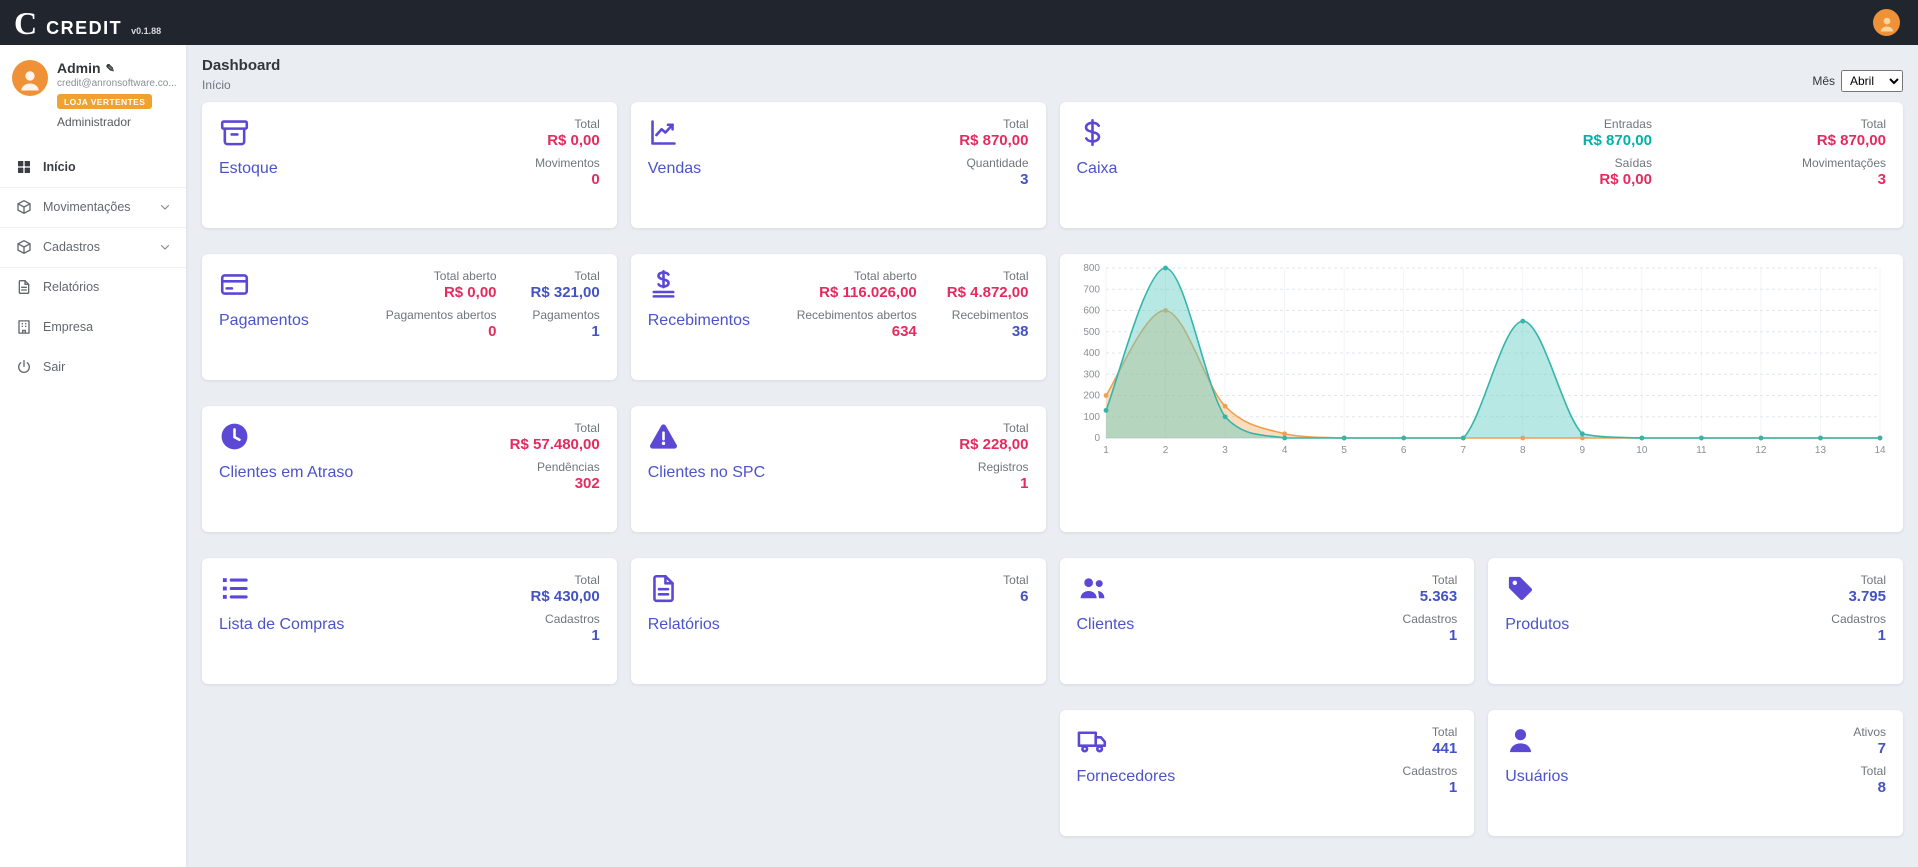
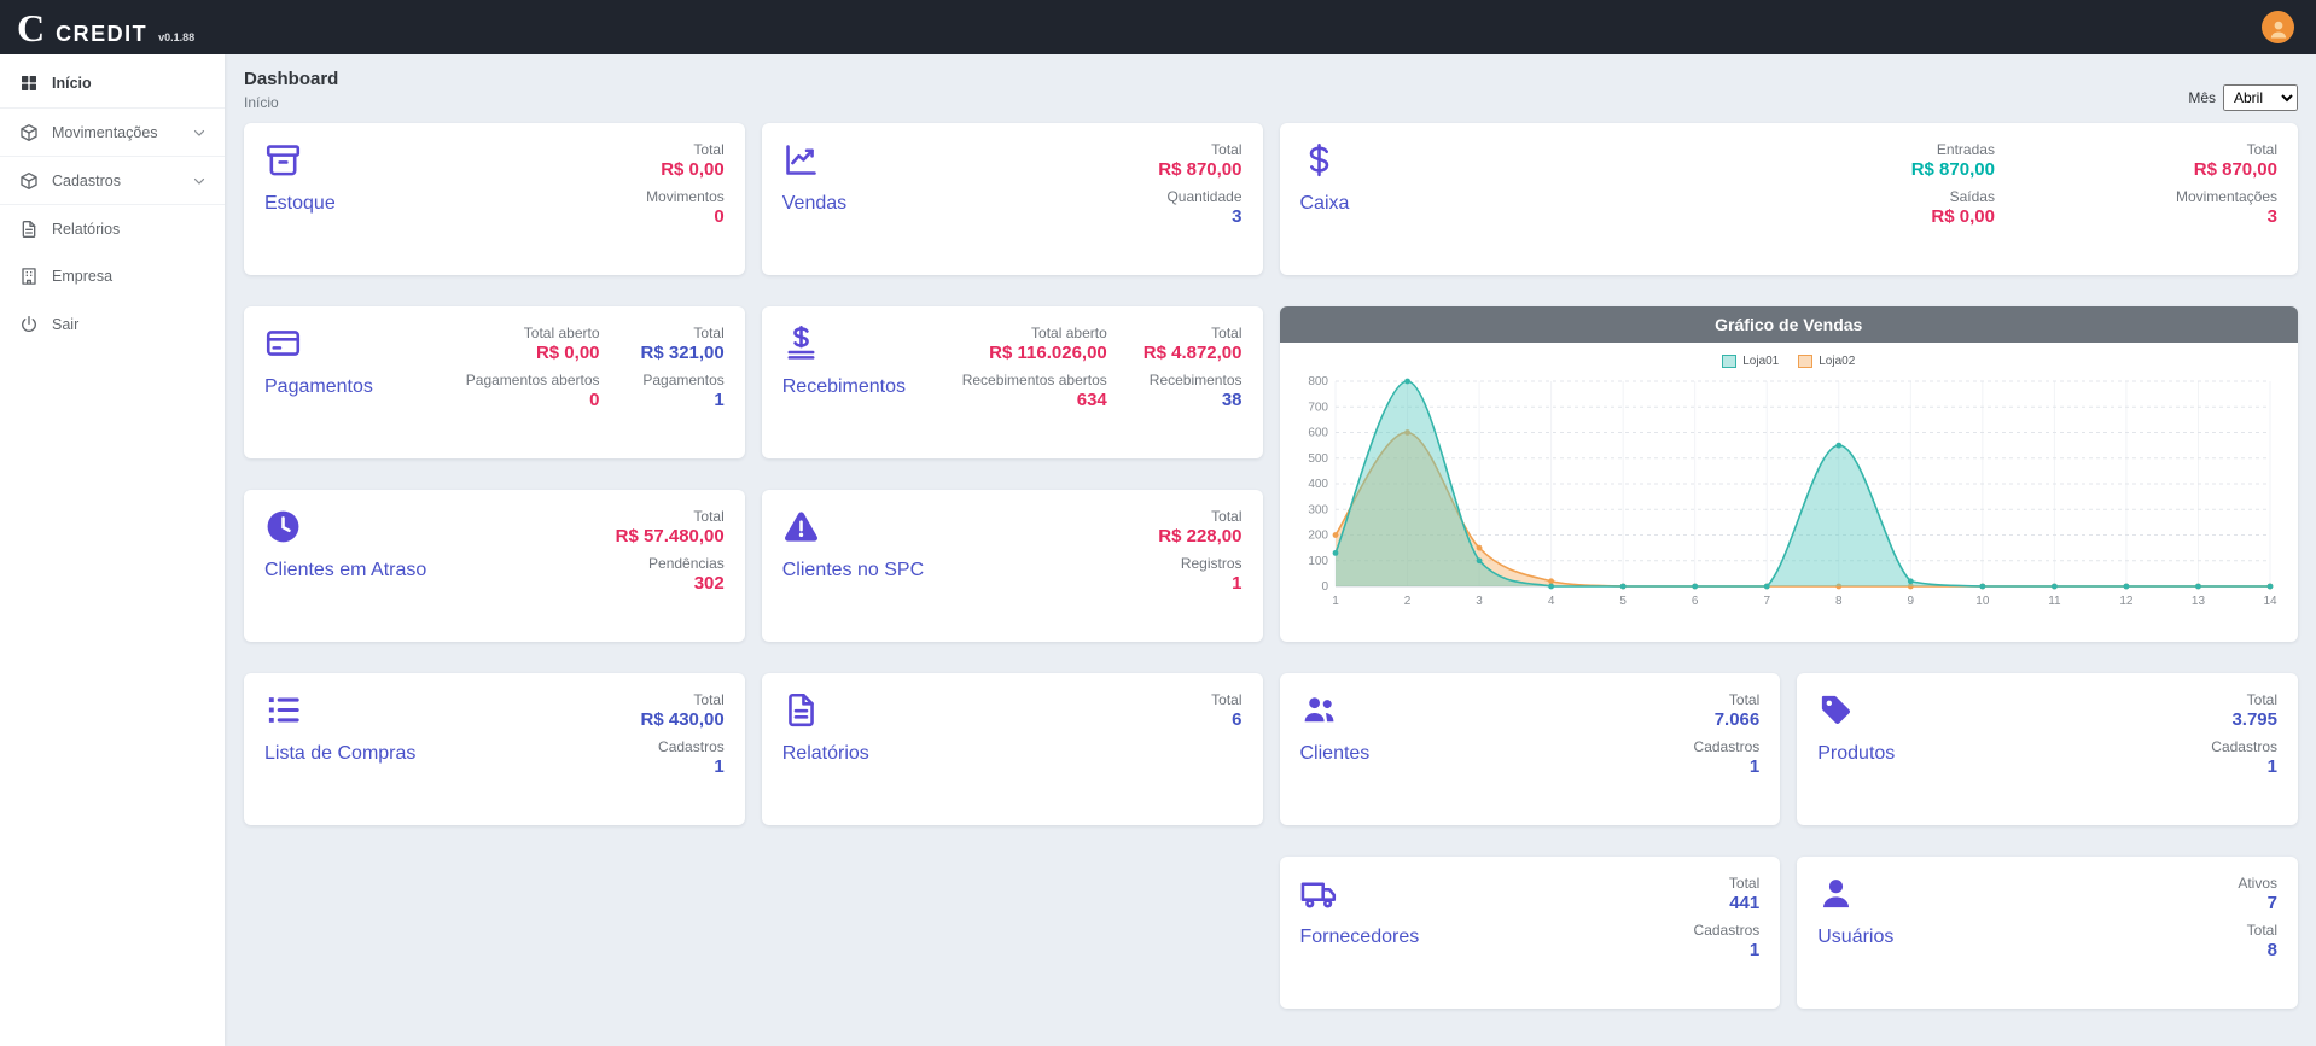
  C
  CREDIT
  v0.1.88
- Admin
- ✎
- credit@anronsoftware.co...
- LOJA VERTENTES
- Administrador
  Início
  Movimentações
  Cadastros
  Relatórios
  Empresa
  Sair
  Dashboard
  Início
  Mês
  Abril
  Estoque
  Total
  R$ 0,00
  Movimentos
  0
  Vendas
  Total
  R$ 870,00
  Quantidade
  3
  Caixa
  Entradas
  R$ 870,00
  Saídas
  R$ 0,00
  Total
  R$ 870,00
  Movimentações
  3
  Pagamentos
  Total aberto
  R$ 0,00
  Pagamentos abertos
  0
  Total
  R$ 321,00
  Pagamentos
  1
  Recebimentos
  Total aberto
  R$ 116.026,00
  Recebimentos abertos
  634
  Total
  R$ 4.872,00
  Recebimentos
  38
+ Gráfico de Vendas
+ Loja01
+ Loja02
  0
  100
  200
  300
  400
  500
  600
  700
  800
  1
  2
  3
  4
  5
  6
  7
  8
  9
  10
  11
  12
  13
  14
  Clientes em Atraso
  Total
  R$ 57.480,00
  Pendências
  302
  Clientes no SPC
  Total
  R$ 228,00
  Registros
  1
  Lista de Compras
  Total
  R$ 430,00
  Cadastros
  1
  Relatórios
  Total
  6
  Clientes
  Total
- 5.363
+ 7.066
  Cadastros
  1
  Produtos
  Total
  3.795
  Cadastros
  1
  Fornecedores
  Total
  441
  Cadastros
  1
  Usuários
  Ativos
  7
  Total
  8
